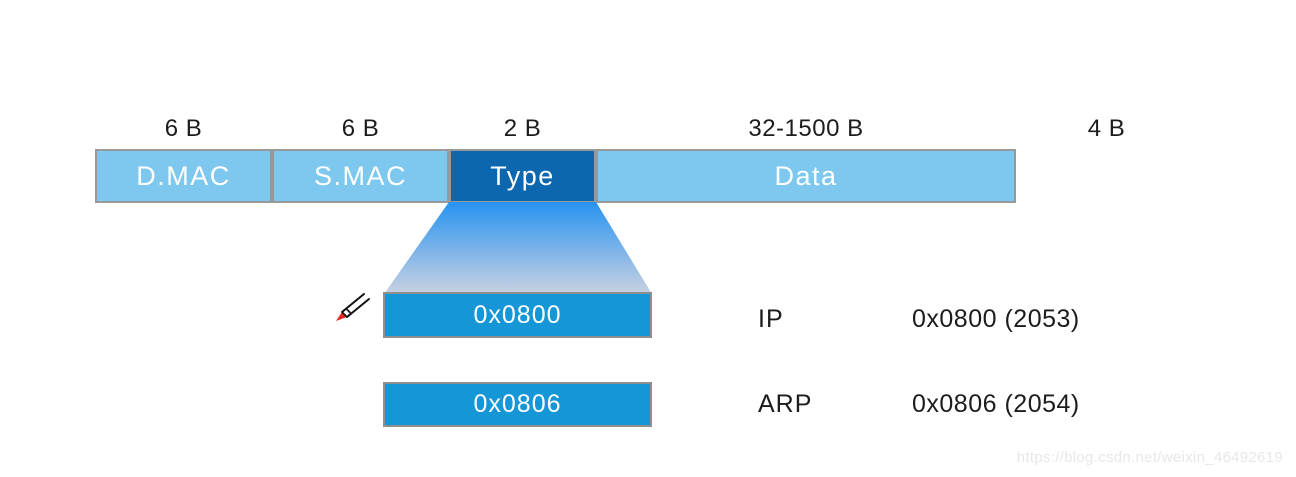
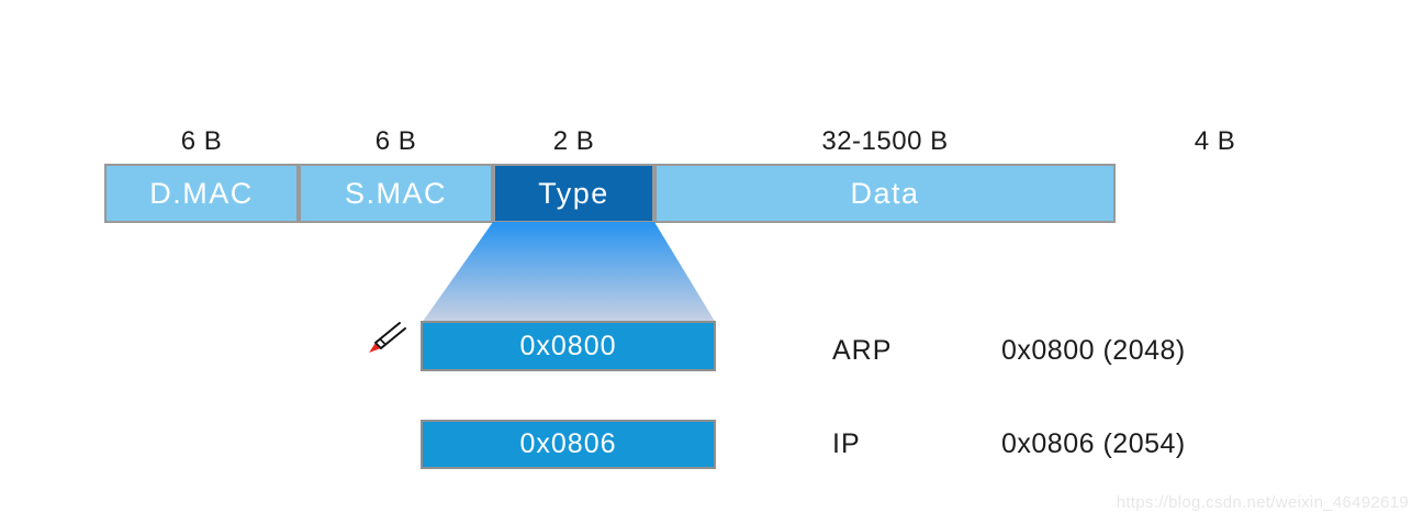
  6 B
  6 B
  2 B
  32-1500 B
  4 B
  D.MAC
  S.MAC
  Type
  Data
  0x0800
  0x0806
- IP
+ ARP
- 0x0800 (2053)
+ 0x0800 (2048)
- ARP
+ IP
  0x0806 (2054)
  https://blog.csdn.net/weixin_46492619
